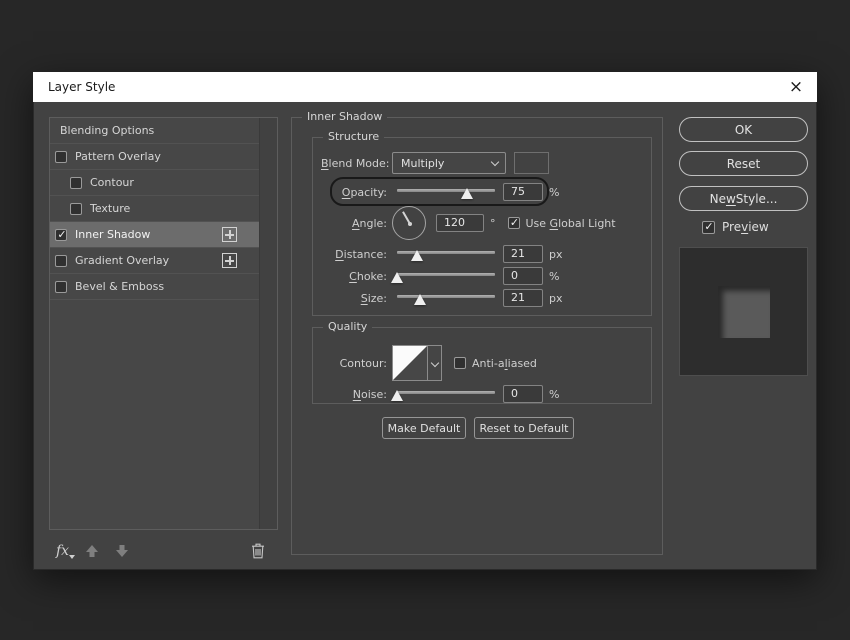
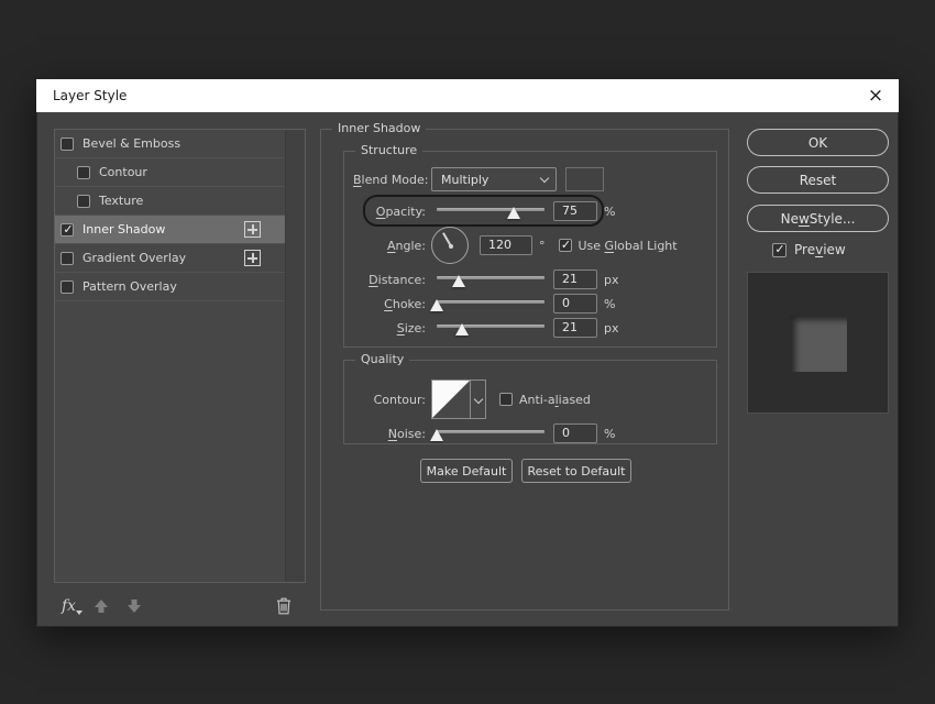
  Layer Style
  ×
- Blending Options
- Pattern Overlay
+ Bevel & Emboss
  Contour
  Texture
  Inner Shadow
  Gradient Overlay
- Bevel & Emboss
+ Pattern Overlay
  fx
  Inner Shadow
  Structure
  Blend Mode:
  Multiply
  Opacity:
  75
  %
  Angle:
  120
  °
  Use Global Light
  Distance:
  21
  px
  Choke:
  0
  %
  Size:
  21
  px
  Quality
  Contour:
  Anti-aliased
  Noise:
  0
  %
  Make Default
  Reset to Default
  OK
  Reset
  Ne
  w
  Style...
  Preview
